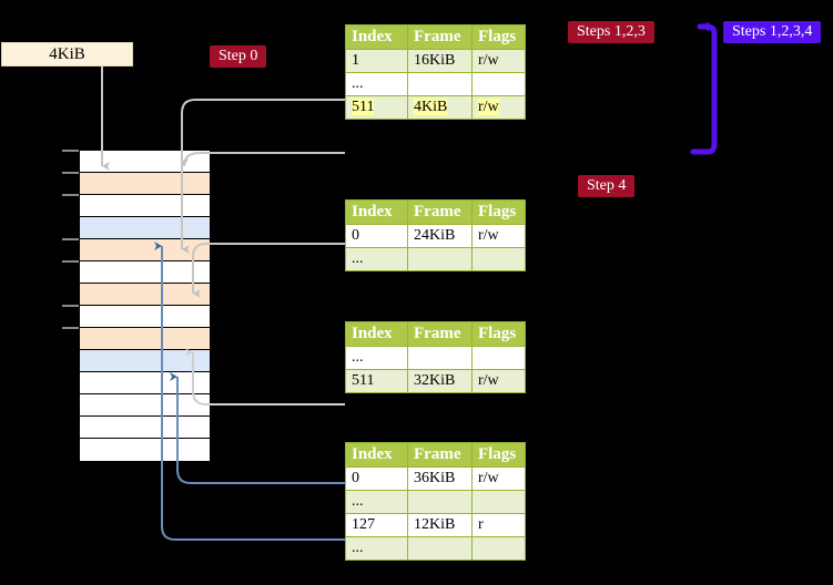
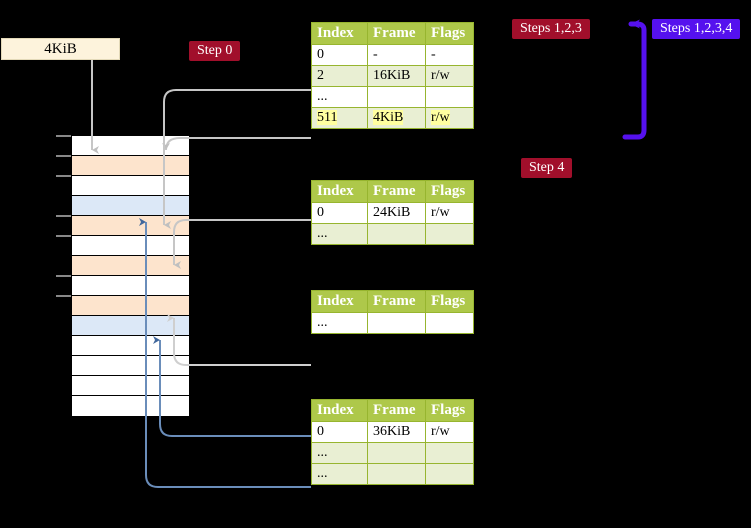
  4KiB
  Step 0
  Steps 1,2,3
  Steps 1,2,3,4
  Step 4
  Index	Frame	Flags
+ 0	-	-
- 1	16KiB	r/w
+ 2	16KiB	r/w
  ...
  511	4KiB	r/w
  Index	Frame	Flags
  0	24KiB	r/w
  ...
  Index	Frame	Flags
  ...
- 511	32KiB	r/w
  Index	Frame	Flags
  0	36KiB	r/w
  ...
- 127	12KiB	r
  ...
